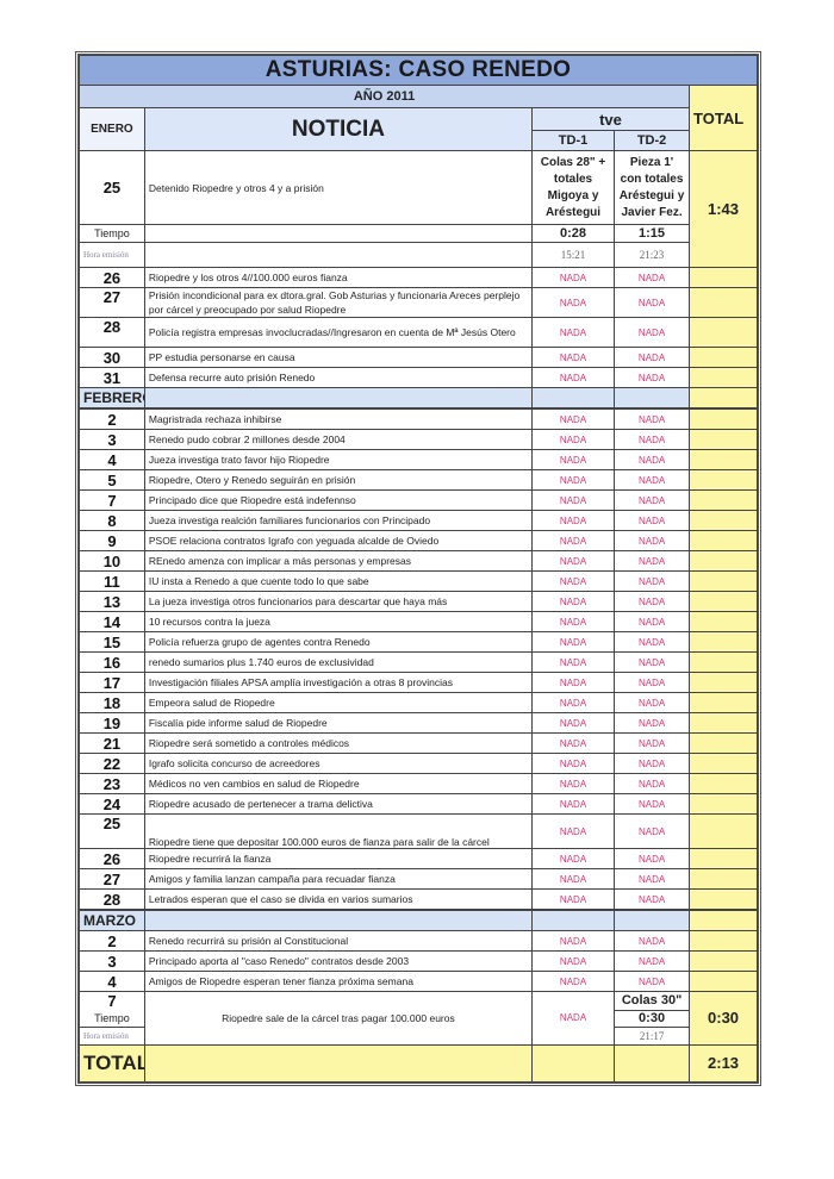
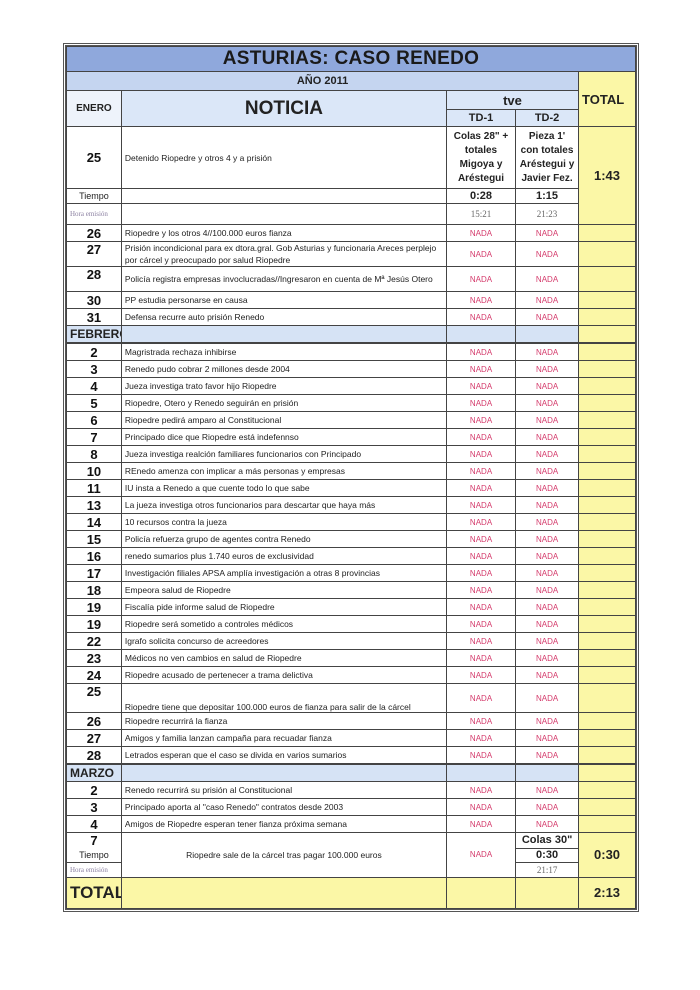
  ASTURIAS: CASO RENEDO
  AÑO 2011	TOTAL
  ENERO	NOTICIA	tve
  TD-1	TD-2
  25	Detenido Riopedre y otros 4 y a prisión	Colas 28" + totales Migoya y Aréstegui	Pieza 1' con totales Aréstegui y Javier Fez.	1:43
  Tiempo		0:28	1:15
  Hora emisión		15:21	21:23
  26	Riopedre y los otros 4//100.000 euros fianza	NADA	NADA
  27	Prisión incondicional para ex dtora.gral. Gob Asturias y funcionaria Areces perplejo por cárcel y preocupado por salud Riopedre	NADA	NADA
  28	Policía registra empresas invoclucradas//Ingresaron en cuenta de Mª Jesús Otero	NADA	NADA
  30	PP estudia personarse en causa	NADA	NADA
  31	Defensa recurre auto prisión Renedo	NADA	NADA
  FEBRER
  2	Magristrada rechaza inhibirse	NADA	NADA
  3	Renedo pudo cobrar 2 millones desde 2004	NADA	NADA
  4	Jueza investiga trato favor hijo Riopedre	NADA	NADA
  5	Riopedre, Otero y Renedo seguirán en prisión	NADA	NADA
+ 6	Riopedre pedirá amparo al Constitucional	NADA	NADA
  7	Principado dice que Riopedre está indefennso	NADA	NADA
  8	Jueza investiga realción familiares funcionarios con Principado	NADA	NADA
- 9	PSOE relaciona contratos Igrafo con yeguada alcalde de Oviedo	NADA	NADA
  10	REnedo amenza con implicar a más personas y empresas	NADA	NADA
  11	IU insta a Renedo a que cuente todo lo que sabe	NADA	NADA
  13	La jueza investiga otros funcionarios para descartar que haya más	NADA	NADA
  14	10 recursos contra la jueza	NADA	NADA
  15	Policía refuerza grupo de agentes contra Renedo	NADA	NADA
  16	renedo sumarios plus 1.740 euros de exclusividad	NADA	NADA
  17	Investigación filiales APSA amplía investigación a otras 8 provincias	NADA	NADA
  18	Empeora salud de Riopedre	NADA	NADA
  19	Fiscalía pide informe salud de Riopedre	NADA	NADA
- 21	Riopedre será sometido a controles médicos	NADA	NADA
+ 19	Riopedre será sometido a controles médicos	NADA	NADA
  22	Igrafo solicita concurso de acreedores	NADA	NADA
  23	Médicos no ven cambios en salud de Riopedre	NADA	NADA
  24	Riopedre acusado de pertenecer a trama delictiva	NADA	NADA
  25	Riopedre tiene que depositar 100.000 euros de fianza para salir de la cárcel	NADA	NADA
  26	Riopedre recurrirá la fianza	NADA	NADA
  27	Amigos y familia lanzan campaña para recuadar fianza	NADA	NADA
  28	Letrados esperan que el caso se divida en varios sumarios	NADA	NADA
  MARZO
  2	Renedo recurrirá su prisión al Constitucional	NADA	NADA
  3	Principado aporta al "caso Renedo" contratos desde 2003	NADA	NADA
  4	Amigos de Riopedre esperan tener fianza próxima semana	NADA	NADA
  7	Riopedre sale de la cárcel tras pagar 100.000 euros	NADA	Colas 30"	0:30
  Tiempo	0:30
  Hora emisión	21:17
  TOTAL				2:13
